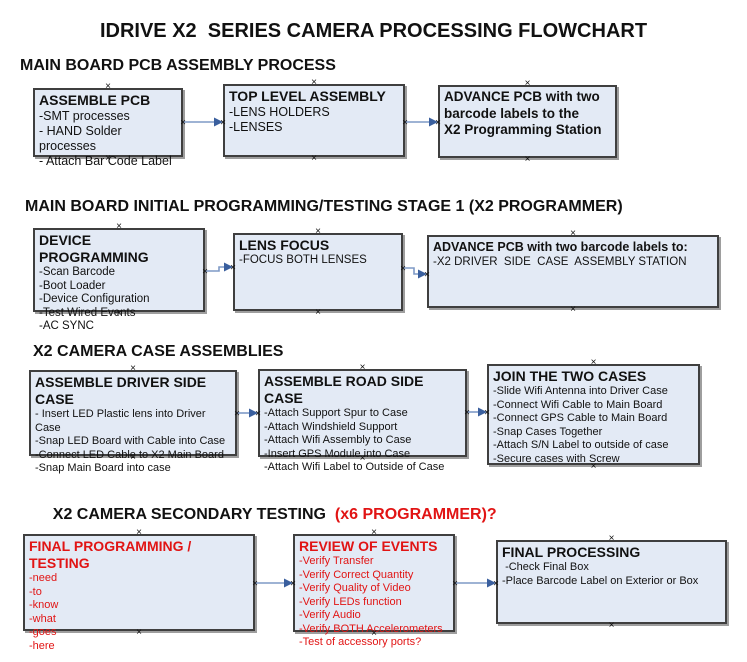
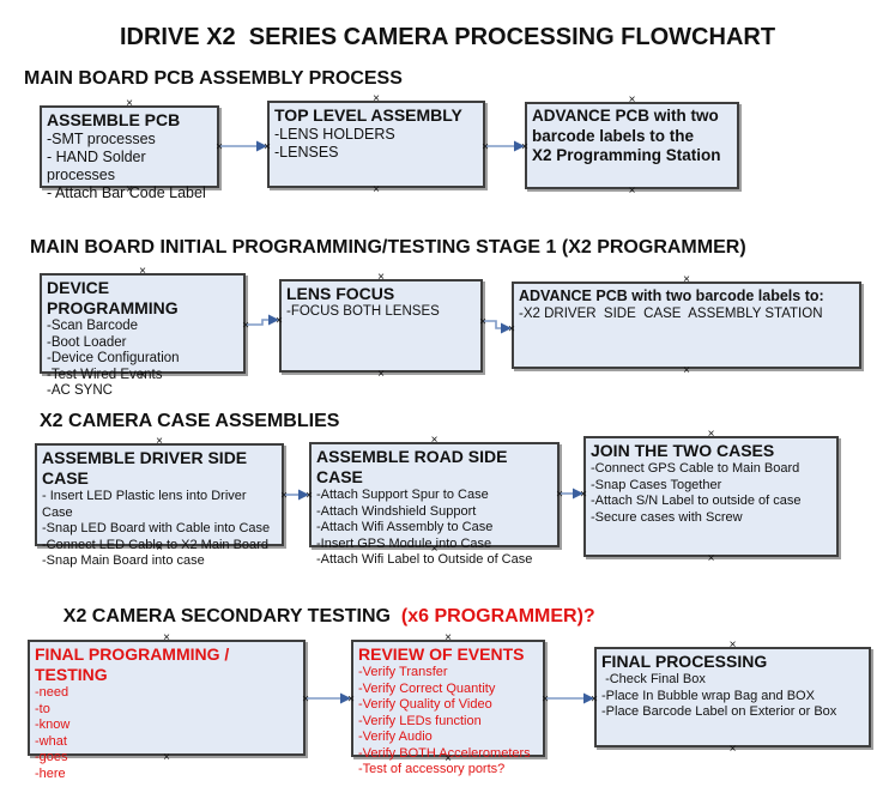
  IDRIVE X2 SERIES CAMERA PROCESSING FLOWCHART
  MAIN BOARD PCB ASSEMBLY PROCESS
  ASSEMBLE PCB
  -SMT processes
  - HAND Solder processes
  - Attach Bar Code Label
  ×
  ×
  TOP LEVEL ASSEMBLY
  -LENS HOLDERS
  -LENSES
  ×
  ×
  ADVANCE PCB with two
  barcode labels to the
  X2 Programming Station
  ×
  ×
  MAIN BOARD INITIAL PROGRAMMING/TESTING STAGE 1 (X2 PROGRAMMER)
  DEVICE PROGRAMMING
  -Scan Barcode
  -Boot Loader
  -Device Configuration
  -Test Wired Events
  -AC SYNC
  ×
  ×
  LENS FOCUS
  -FOCUS BOTH LENSES
  ×
  ×
  ADVANCE PCB with two barcode labels to:
  -X2 DRIVER SIDE CASE ASSEMBLY STATION
  ×
  ×
  X2 CAMERA CASE ASSEMBLIES
  ASSEMBLE DRIVER SIDE CASE
  - Insert LED Plastic lens into Driver Case
  -Snap LED Board with Cable into Case
  -Connect LED Cable to X2 Main Board
  -Snap Main Board into case
  ×
  ×
  ASSEMBLE ROAD SIDE CASE
  -Attach Support Spur to Case
  -Attach Windshield Support
  -Attach Wifi Assembly to Case
  -Insert GPS Module into Case
  -Attach Wifi Label to Outside of Case
  ×
  ×
  JOIN THE TWO CASES
- -Slide Wifi Antenna into Driver Case
- -Connect Wifi Cable to Main Board
  -Connect GPS Cable to Main Board
  -Snap Cases Together
  -Attach S/N Label to outside of case
  -Secure cases with Screw
  ×
  ×
  X2 CAMERA SECONDARY TESTING (x6 PROGRAMMER)?
  FINAL PROGRAMMING / TESTING
  -need
  -to
  -know
  -what
  -goes
  -here
  ×
  ×
  REVIEW OF EVENTS
  -Verify Transfer
  -Verify Correct Quantity
  -Verify Quality of Video
  -Verify LEDs function
  -Verify Audio
  -Verify BOTH Accelerometers
  -Test of accessory ports?
  ×
  ×
  FINAL PROCESSING
  -Check Final Box
+ -Place In Bubble wrap Bag and BOX
  -Place Barcode Label on Exterior or Box
  ×
  ×
  ×
  ×
  ×
  ×
  ×
  ×
  ×
  ×
  ×
  ×
  ×
  ×
  ×
  ×
  ×
  ×
